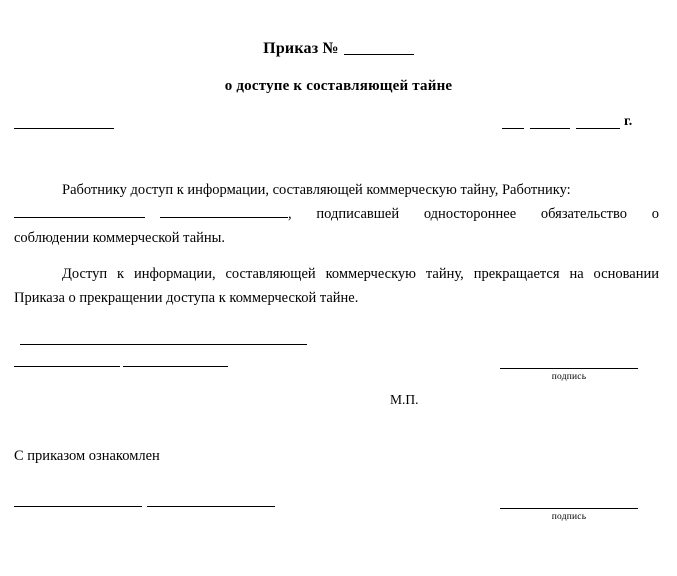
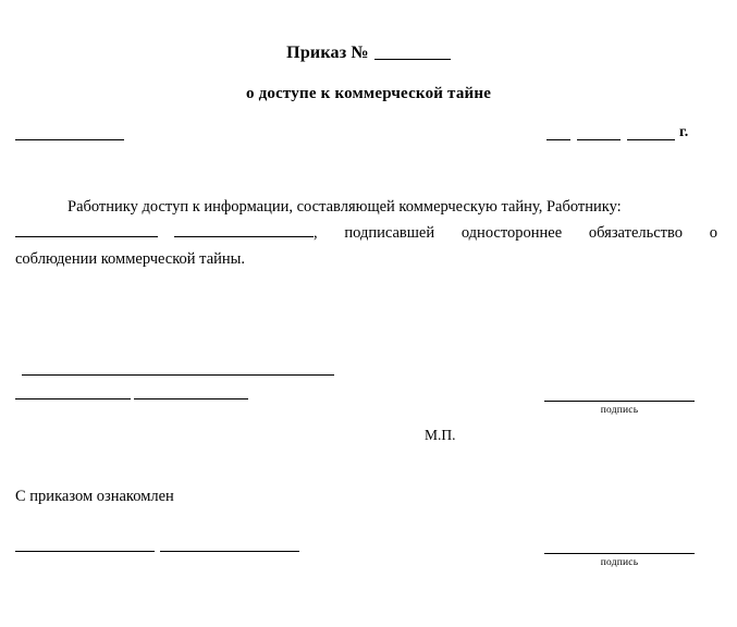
  Приказ №
- о доступе к составляющей тайне
+ о доступе к коммерческой тайне
  г.
  Работнику доступ к информации, составляющей коммерческую тайну, Работнику:
  ,
  подписавшей
  одностороннее
  обязательство
  о
  соблюдении коммерческой тайны.
- Доступ к информации, составляющей коммерческую тайну, прекращается на основании Приказа о прекращении доступа к коммерческой тайне.
  подпись
  М.П.
  С приказом ознакомлен
  подпись
